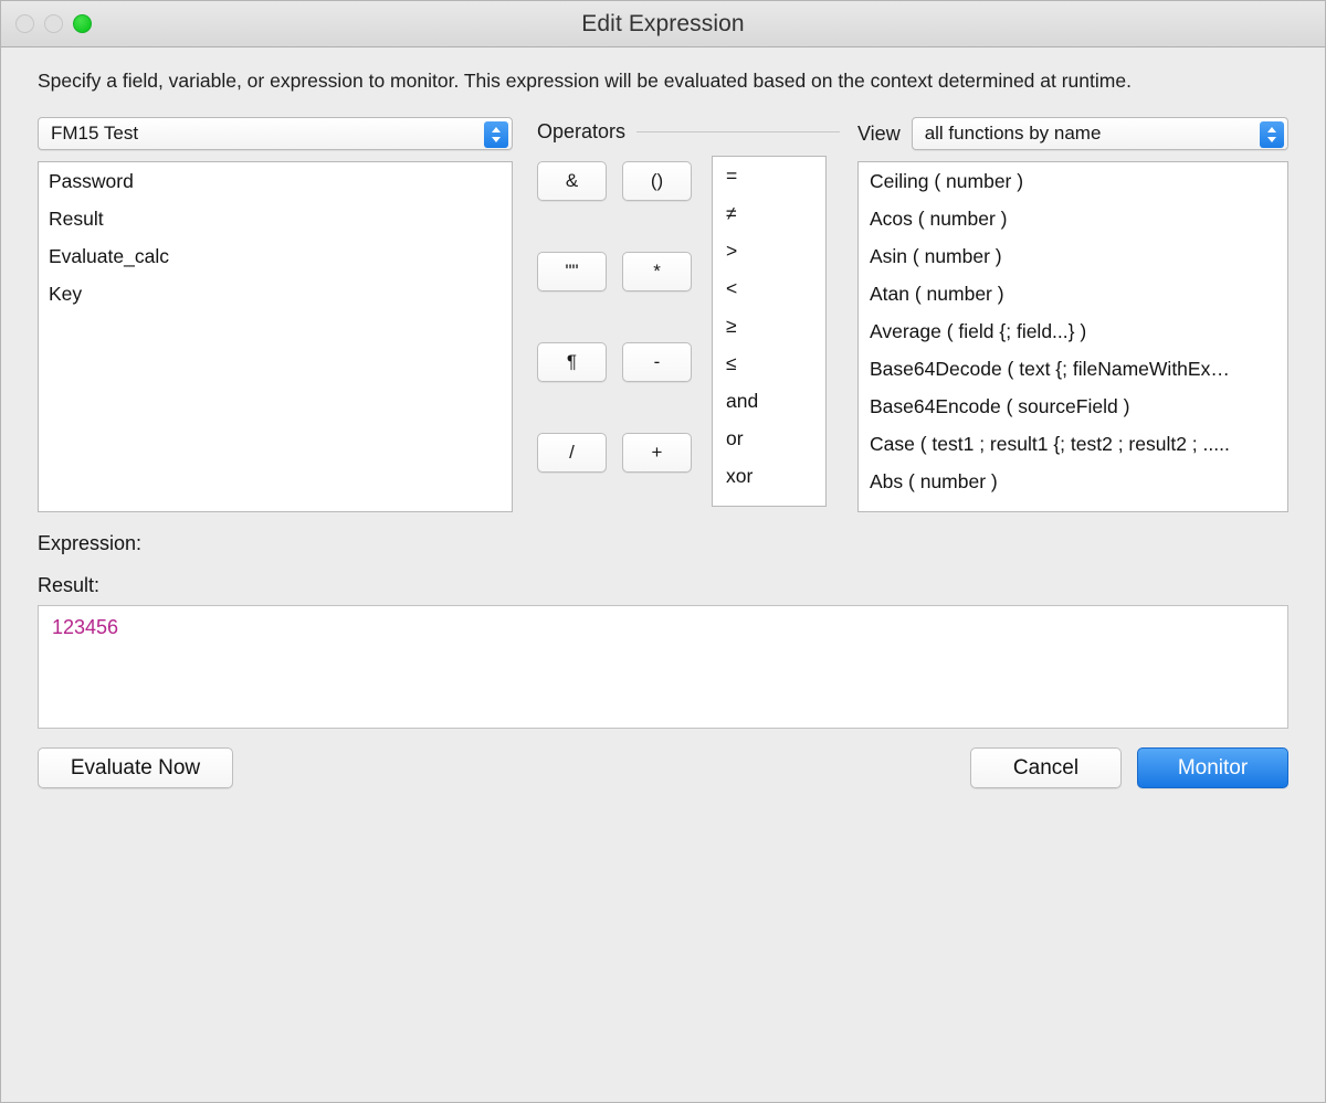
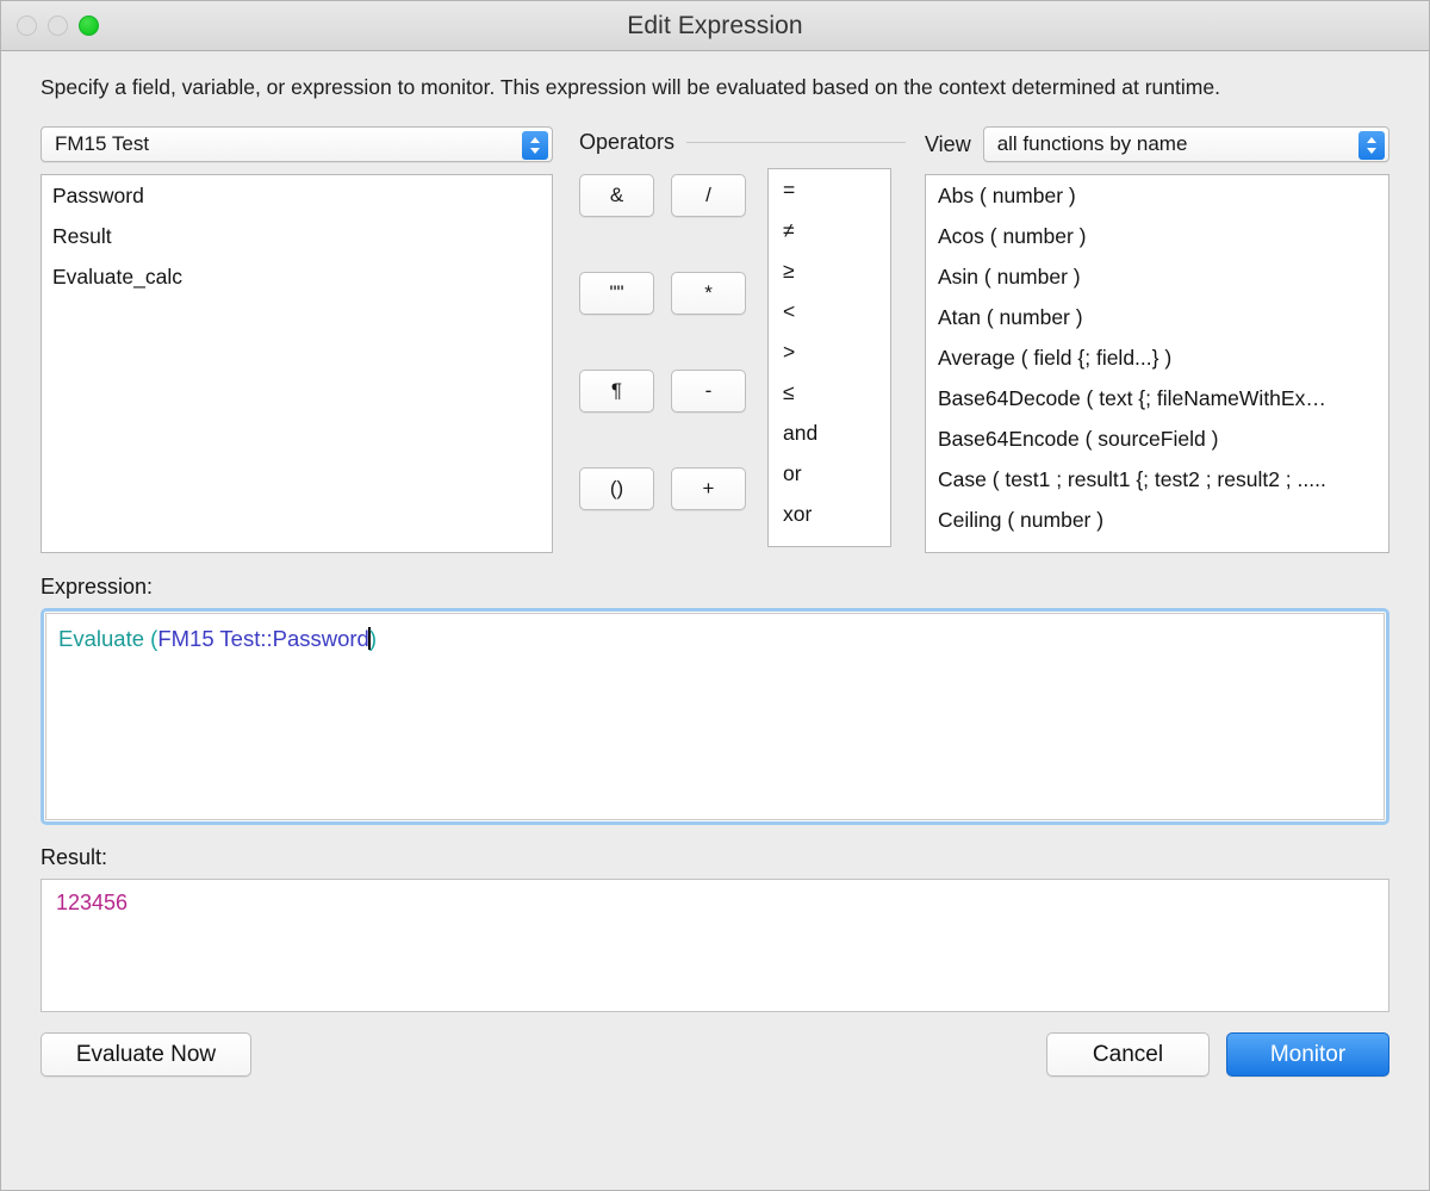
  Edit Expression
  Specify a field, variable, or expression to monitor. This expression will be evaluated based on the context determined at runtime.
  FM15 Test
  Password
  Result
  Evaluate_calc
- Key
  Operators
  &
- ()
+ /
  ""
  *
  ¶
  -
- /
+ ()
  +
  =
  ≠
- >
+ ≥
  <
- ≥
+ >
  ≤
  and
  or
  xor
  View
  all functions by name
- Ceiling ( number )
+ Abs ( number )
  Acos ( number )
  Asin ( number )
  Atan ( number )
  Average ( field {; field...} )
  Base64Decode ( text {; fileNameWithEx…
  Base64Encode ( sourceField )
  Case ( test1 ; result1 {; test2 ; result2 ; .....
- Abs ( number )
+ Ceiling ( number )
  Expression:
+ Evaluate (FM15 Test::Password)
  Result:
  123456
  Evaluate Now
  Cancel
  Monitor
